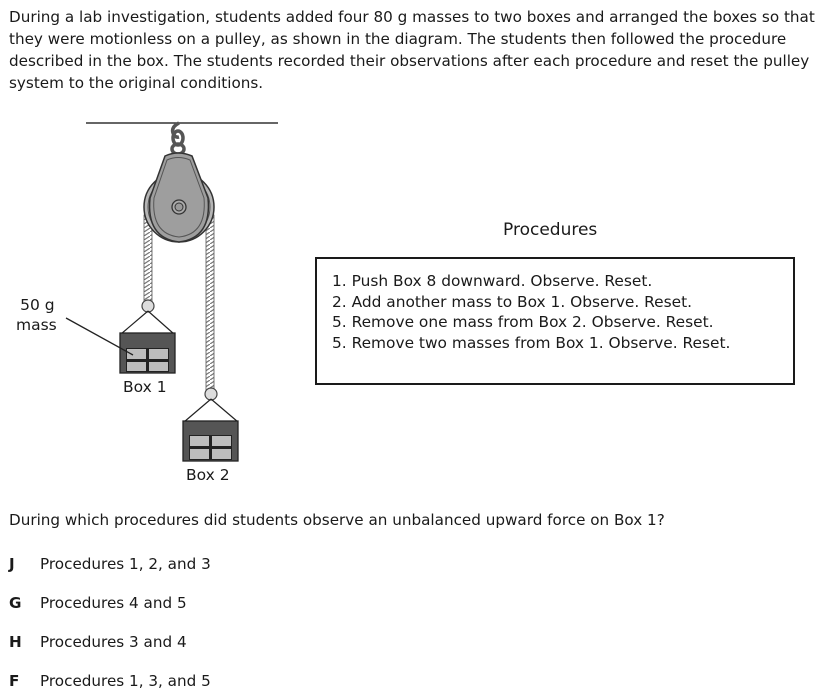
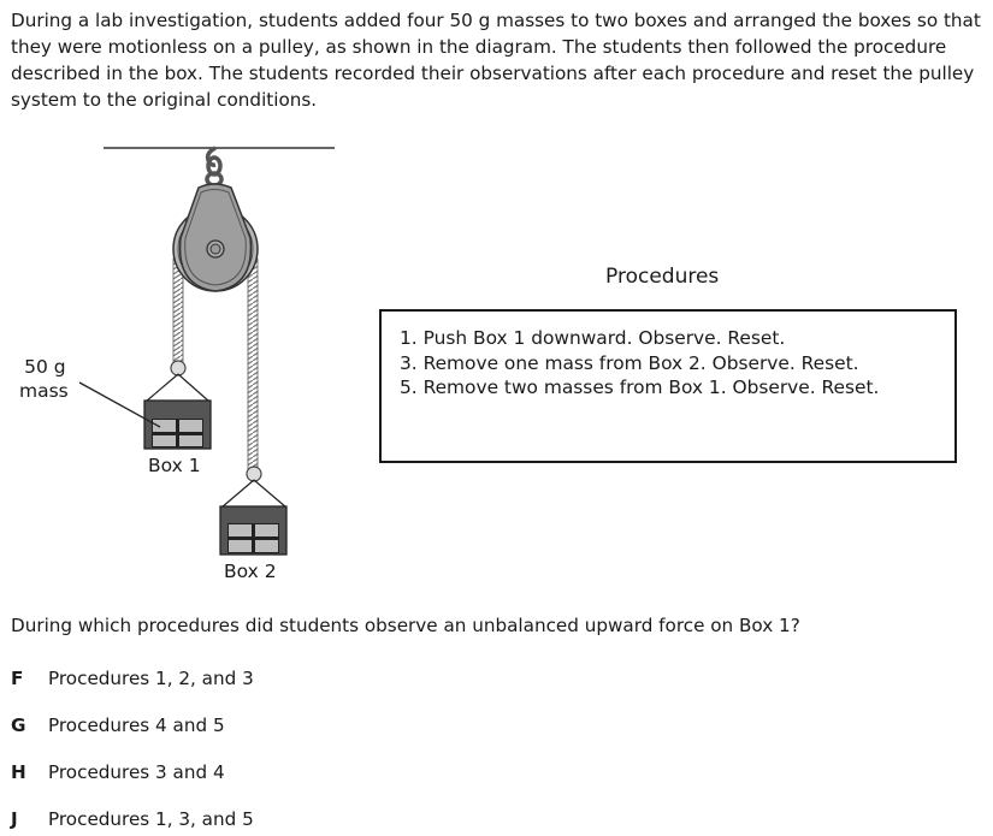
- During a lab investigation, students added four 80 g masses to two boxes and arranged the boxes so that they were motionless on a pulley, as shown in the diagram. The students then followed the procedure described in the box. The students recorded their observations after each procedure and reset the pulley system to the original conditions.
+ During a lab investigation, students added four 50 g masses to two boxes and arranged the boxes so that they were motionless on a pulley, as shown in the diagram. The students then followed the procedure described in the box. The students recorded their observations after each procedure and reset the pulley system to the original conditions.
  50 g
  mass
  Box 1
  Box 2
  Procedures
- 1. Push Box 8 downward. Observe. Reset.
+ 1. Push Box 1 downward. Observe. Reset.
- 2. Add another mass to Box 1. Observe. Reset.
- 5. Remove one mass from Box 2. Observe. Reset.
+ 3. Remove one mass from Box 2. Observe. Reset.
  5. Remove two masses from Box 1. Observe. Reset.
  During which procedures did students observe an unbalanced upward force on Box 1?
- J Procedures 1, 2, and 3
+ F Procedures 1, 2, and 3
  G Procedures 4 and 5
  H Procedures 3 and 4
- F Procedures 1, 3, and 5
+ J Procedures 1, 3, and 5
